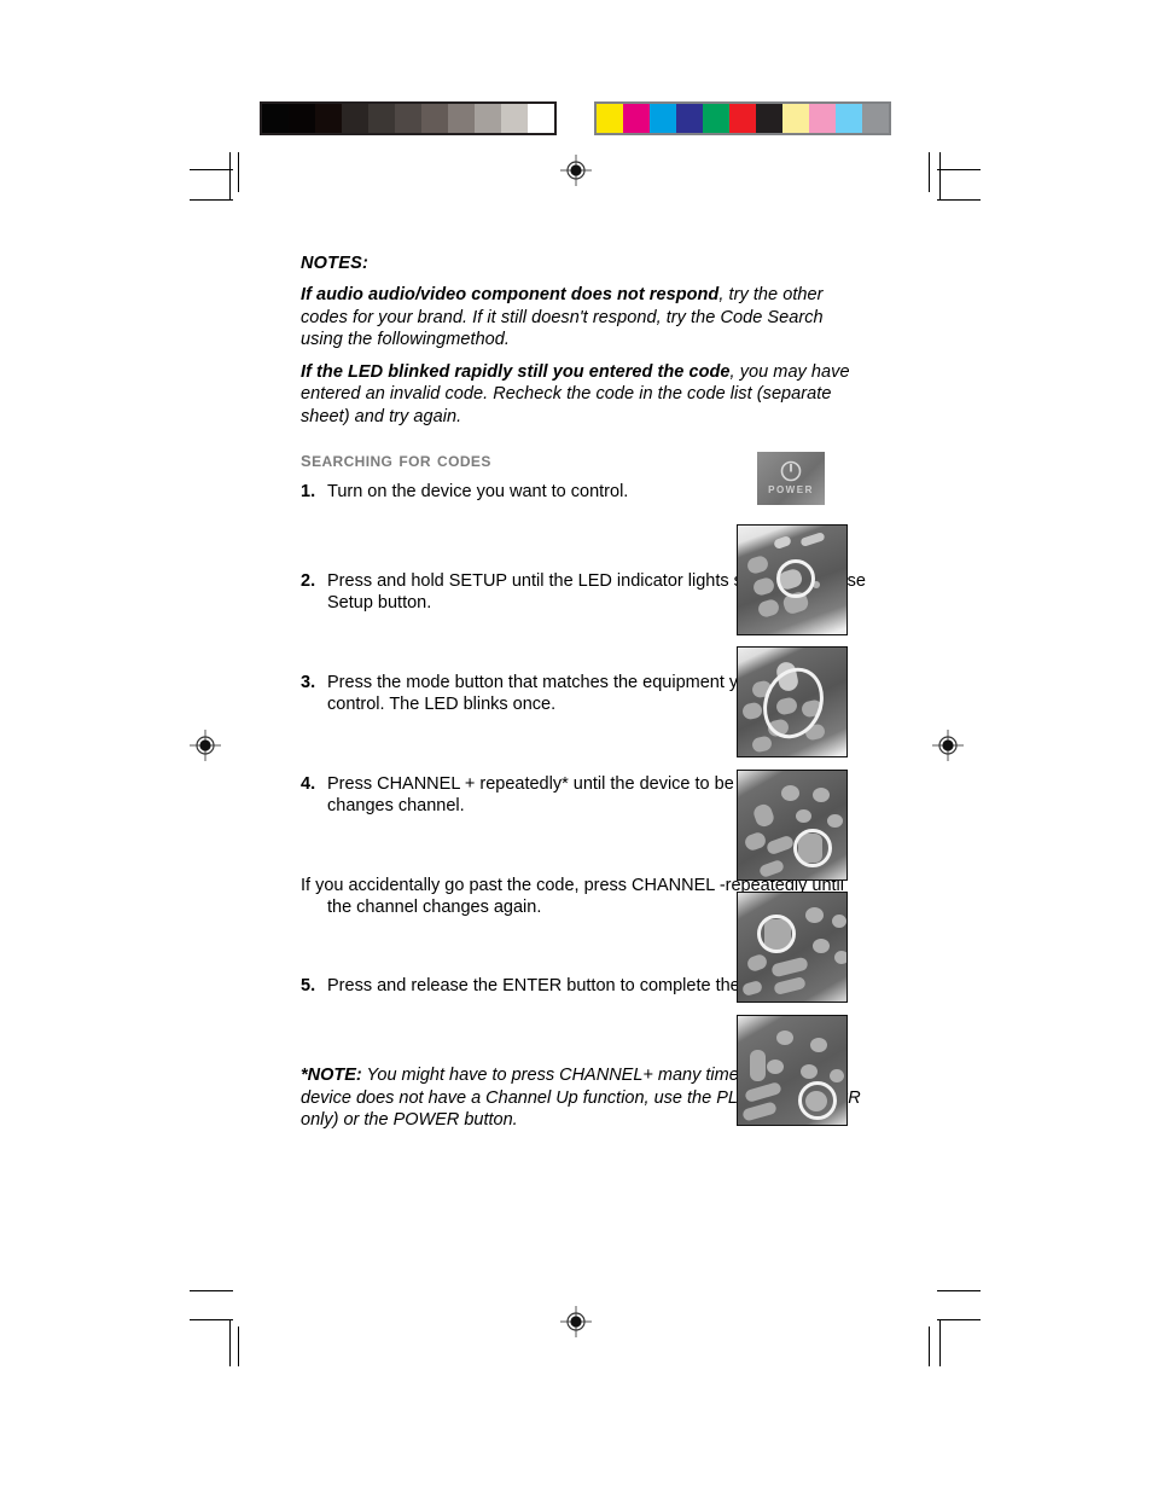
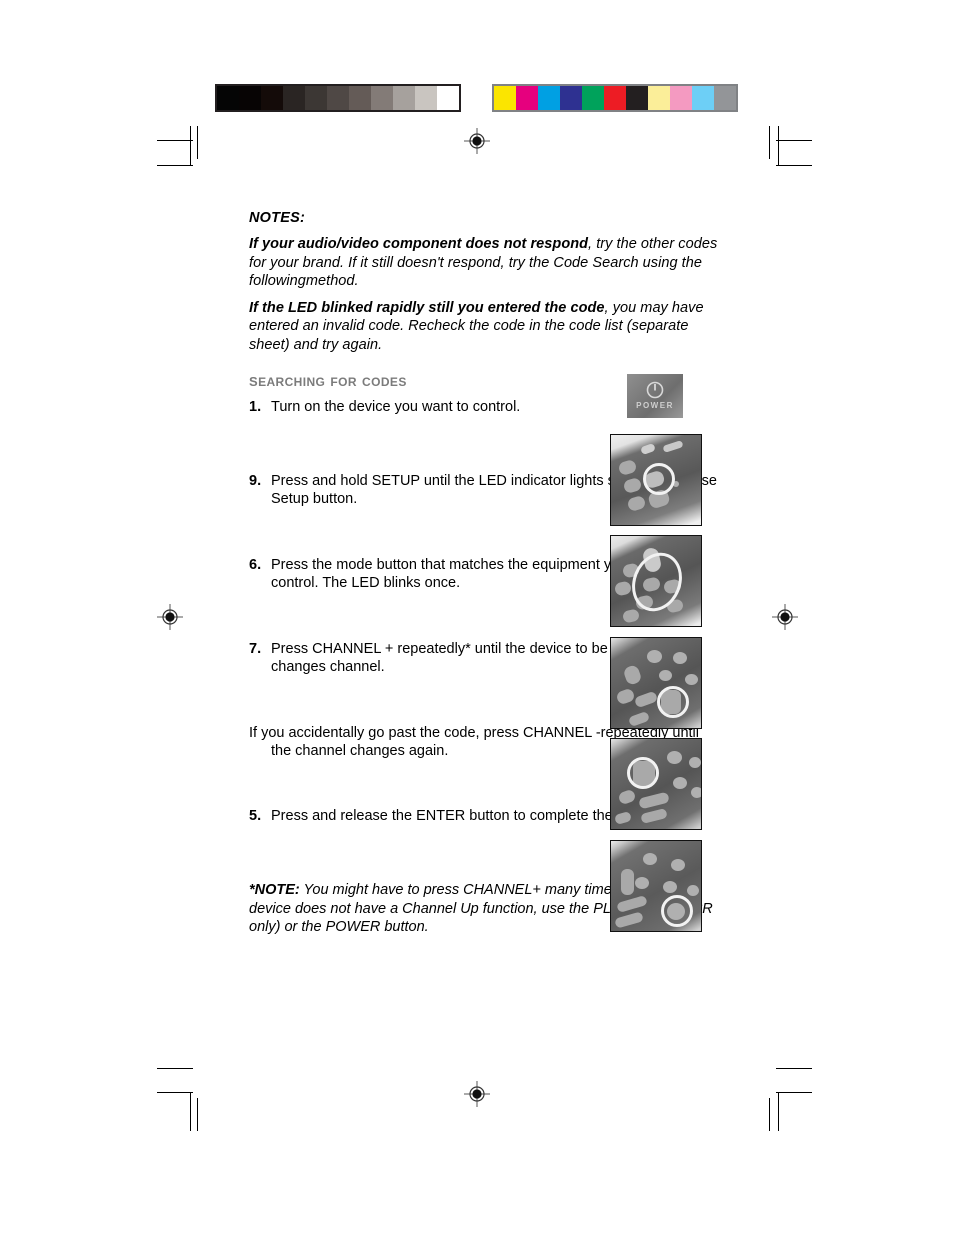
  NOTES:
- If audio audio/video component does not respond, try the other codes for your brand. If it still doesn't respond, try the Code Search using the followingmethod.
+ If your audio/video component does not respond, try the other codes for your brand. If it still doesn't respond, try the Code Search using the followingmethod.
  If the LED blinked rapidly still you entered the code, you may have entered an invalid code. Recheck the code in the code list (separate sheet) and try again.
  searching for codes
  1.
  Turn on the device you want to control.
- 2.
+ 9.
  Press and hold SETUP until the LED indicator lightsse Setup button.
- 3.
+ 6.
  Press the mode button that matches the equipment y control. The LED blinks once.
- 4.
+ 7.
  Press CHANNEL + repeatedly* until the device to be changes channel.
  If you accidentally go past the code, press CHANNEL -repeatedly until the channel changes again.
  5.
  Press and release the ENTER button to complete the
  *NOTE: You might have to press CHANNEL+ many time device does not have a Channel Up function, use the PLR only) or the POWER button.
  POWER
